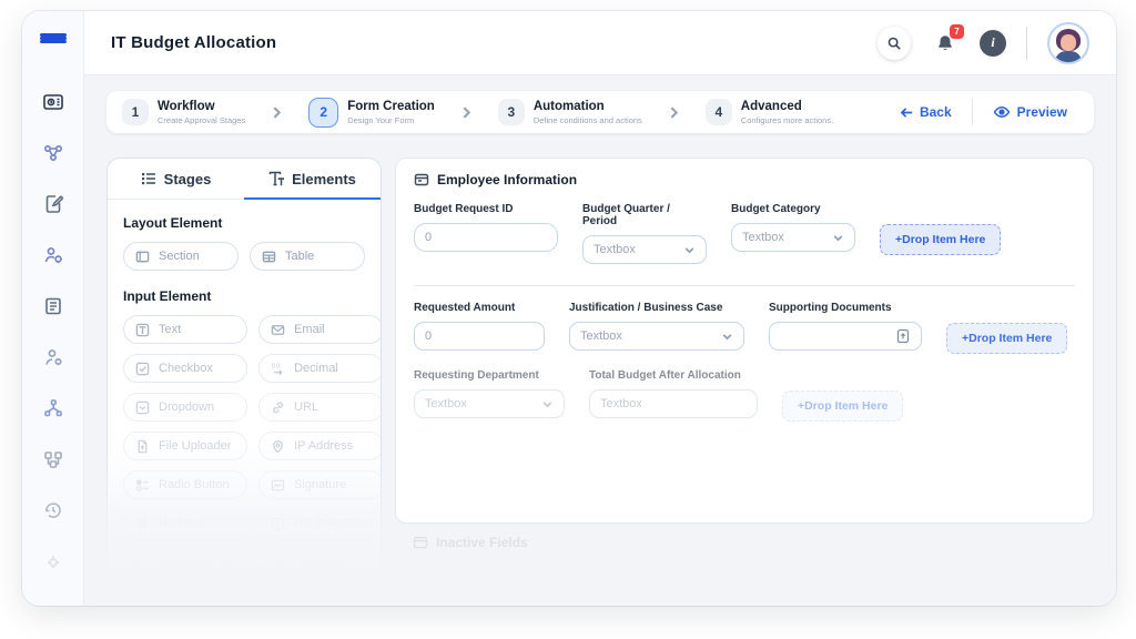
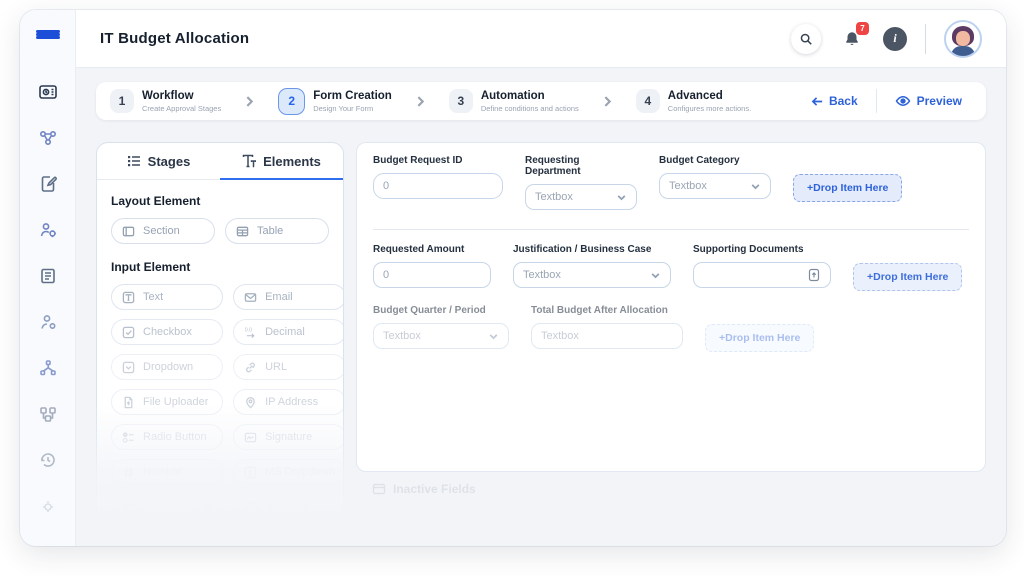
  IT Budget Allocation
  7
  i
  1
  Workflow
  Create Approval Stages
  2
  Form Creation
  Design Your Form
  3
  Automation
  Define conditions and actions
  4
  Advanced
  Configures more actions.
  Back
  Preview
  Stages
  Elements
  Layout Element
  Section
  Table
  Input Element
  Text
  Email
  Checkbox
  Decimal
  Dropdown
  URL
- Employee Information
  Budget Request ID
  0
- Budget Quarter / Period
+ Requesting Department
  Textbox
  Budget Category
  Textbox
  +Drop Item Here
  Requested Amount
  0
  Justification / Business Case
  Textbox
  Supporting Documents
  +Drop Item Here
- Requesting Department
+ Budget Quarter / Period
  Textbox
  Total Budget After Allocation
  Textbox
  +Drop Item Here
